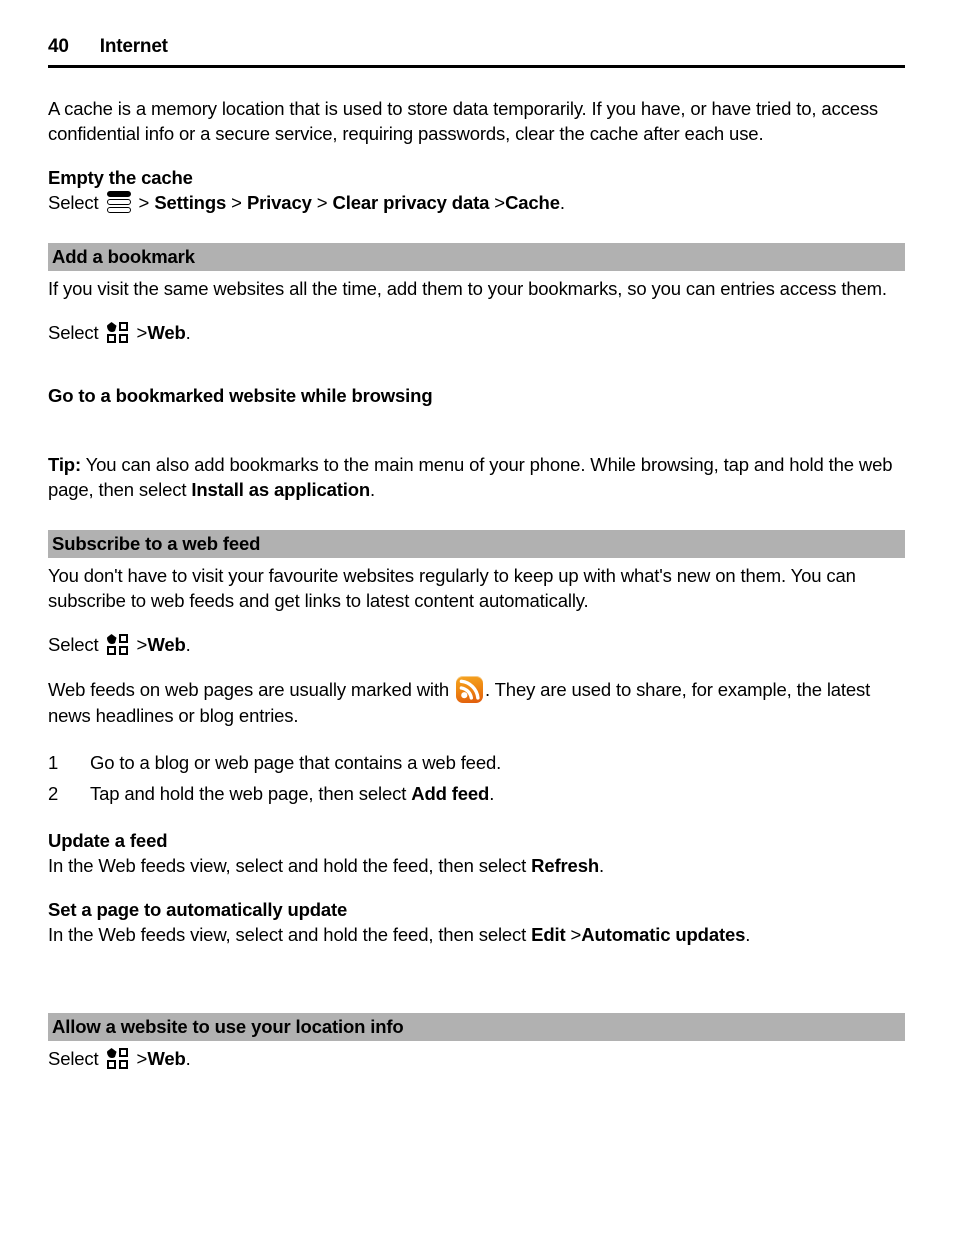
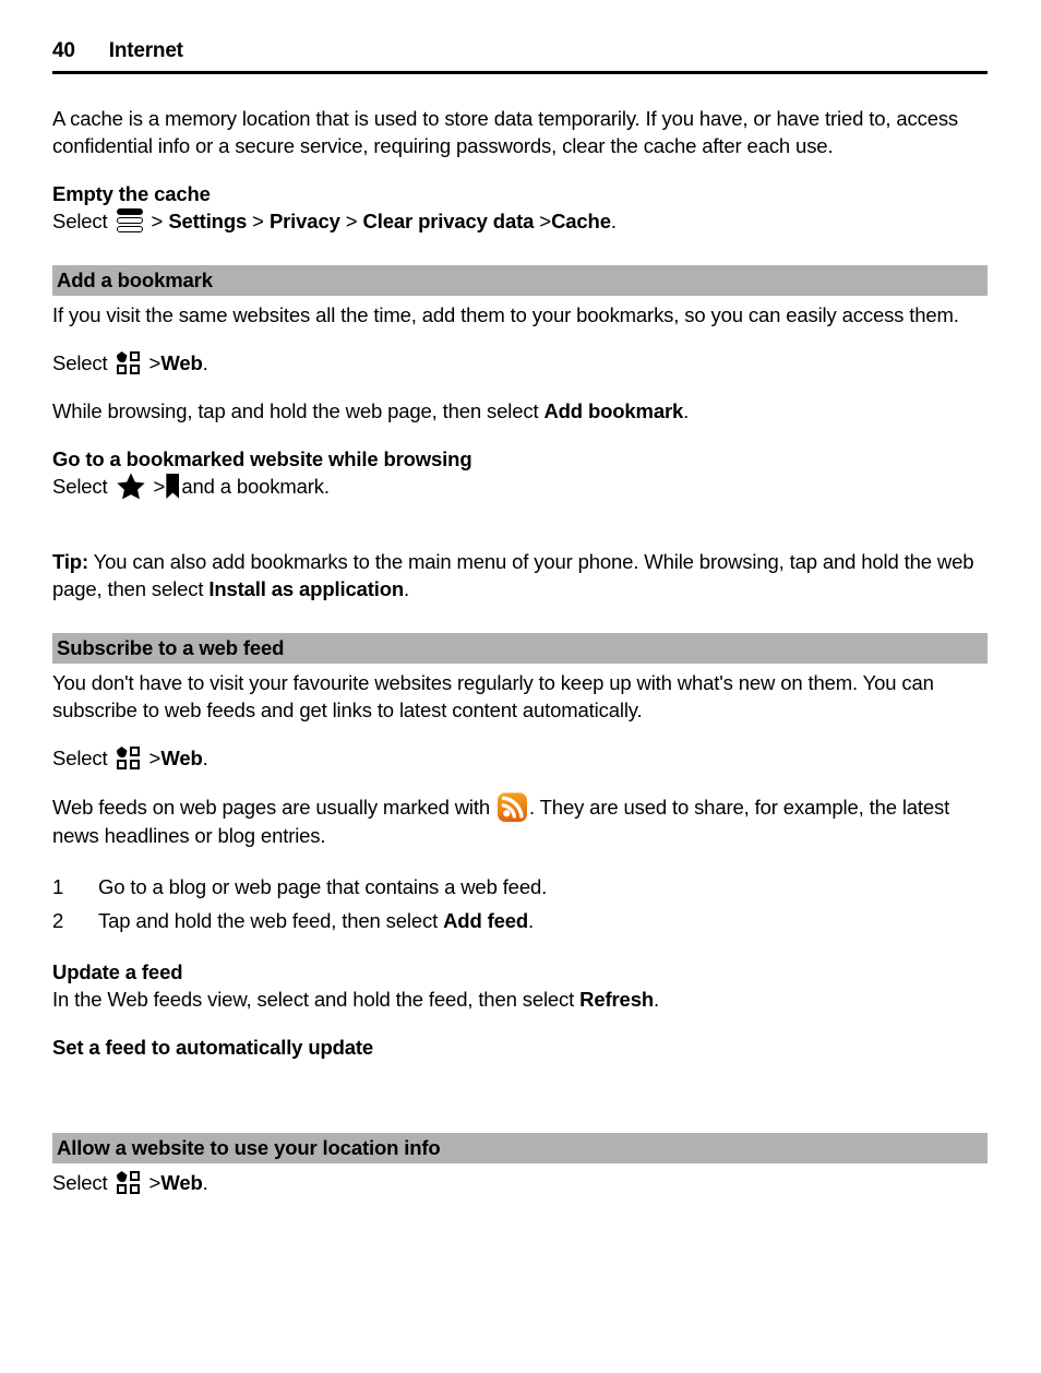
  40
  Internet
  A cache is a memory location that is used to store data temporarily. If you have, or have tried to, access confidential info or a secure service, requiring passwords, clear the cache after each use.
  Empty the cache
  Select > Settings > Privacy > Clear privacy data >Cache.
  Add a bookmark
- If you visit the same websites all the time, add them to your bookmarks, so you can entries access them.
+ If you visit the same websites all the time, add them to your bookmarks, so you can easily access them.
  Select >Web.
+ While browsing, tap and hold the web page, then select Add bookmark.
  Go to a bookmarked website while browsing
+ Select > and a bookmark.
  Tip: You can also add bookmarks to the main menu of your phone. While browsing, tap and hold the web page, then select Install as application.
  Subscribe to a web feed
  You don't have to visit your favourite websites regularly to keep up with what's new on them. You can subscribe to web feeds and get links to latest content automatically.
  Select >Web.
  Web feeds on web pages are usually marked with . They are used to share, for example, the latest news headlines or blog entries.
  1
  Go to a blog or web page that contains a web feed.
  2
- Tap and hold the web page, then select Add feed.
+ Tap and hold the web feed, then select Add feed.
  Update a feed
  In the Web feeds view, select and hold the feed, then select Refresh.
- Set a page to automatically update
+ Set a feed to automatically update
- In the Web feeds view, select and hold the feed, then select Edit >Automatic updates.
  Allow a website to use your location info
  Select >Web.
